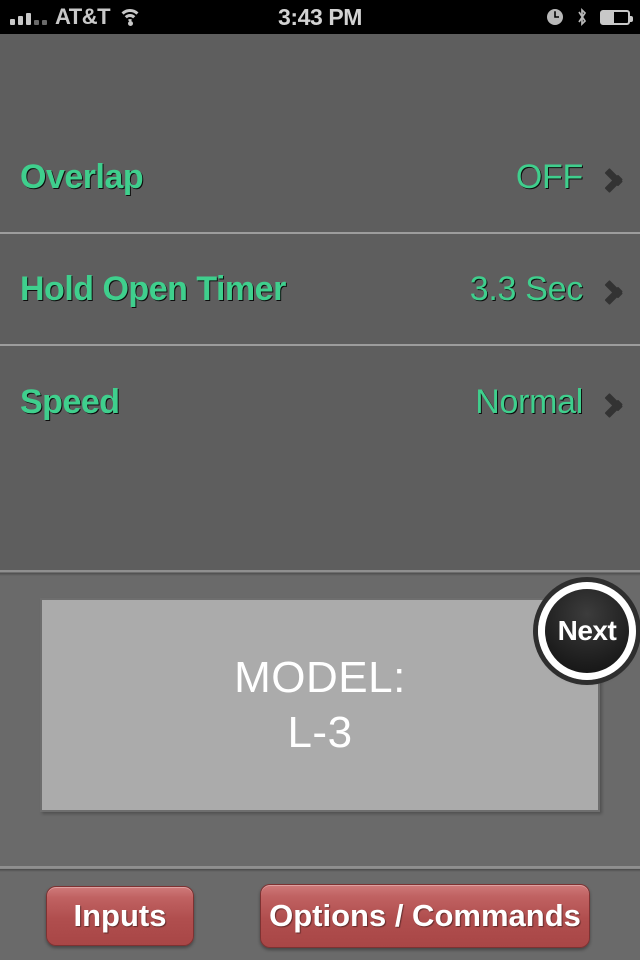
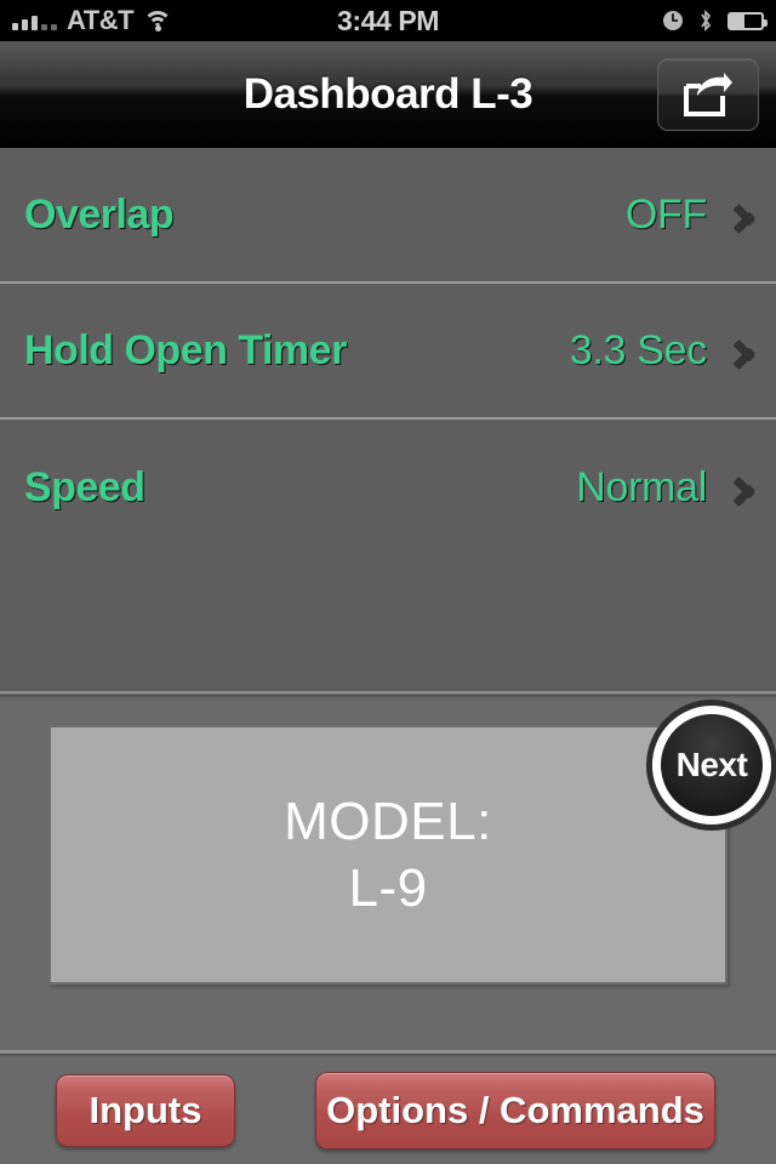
  AT&T
- 3:43 PM
+ 3:44 PM
+ Dashboard L-3
  Overlap
  OFF
  Hold Open Timer
  3.3 Sec
  Speed
  Normal
  MODEL:
- L-3
+ L-9
  Next
  Inputs
  Options / Commands
